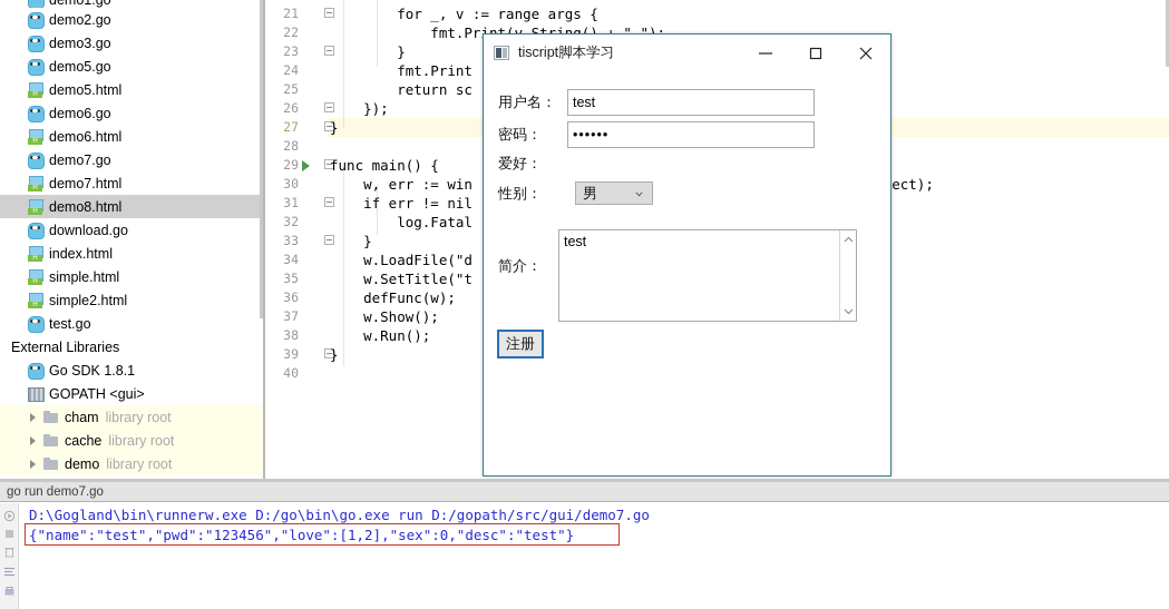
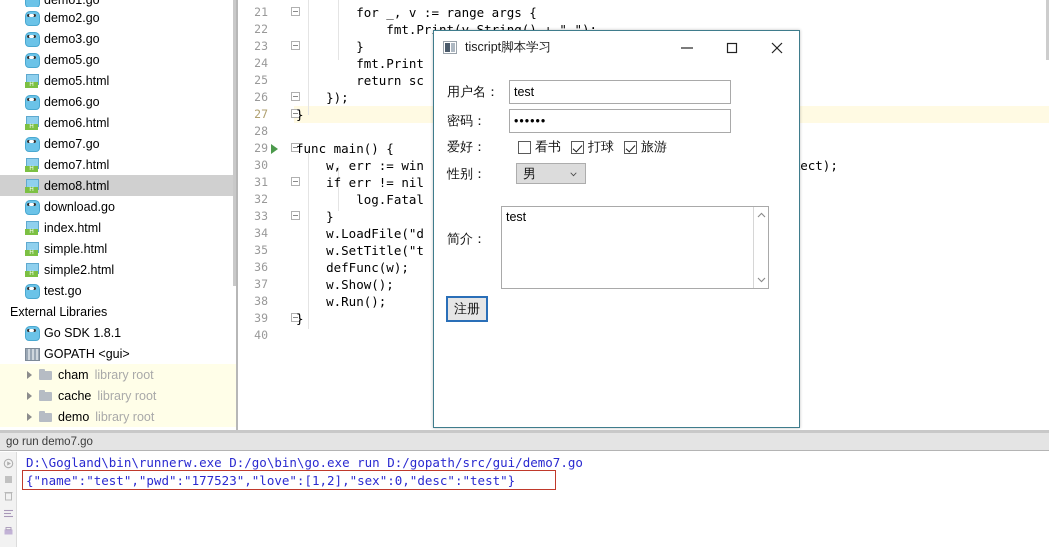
  demo1.go
  demo2.go
  demo3.go
  demo5.go
  demo5.html
  demo6.go
  demo6.html
  demo7.go
  demo7.html
  demo8.html
  download.go
  index.html
  simple.html
  simple2.html
  test.go
  External Libraries
  Go SDK 1.8.1
  GOPATH <gui>
  cham
  library root
  cache
  library root
  demo
  library root
  21
  22
  23
  24
  25
  26
  27
  28
  29
  30
  31
  32
  33
  34
  35
  36
  37
  38
  39
  40
  for _, v := range args {
  }
  fmt.Print
  return sc
  });
  }
  func main() {
  if err != nil
  log.Fatal
  }
  w.LoadFile("d
  w.SetTitle("t
  defFunc(w);
  w.Show();
  w.Run();
  }
  tiscript脚本学习
  用户名：
  test
  密码：
  ••••••
  爱好：
+ 看书
+ 打球
+ 旅游
  性别：
  男
  简介：
  test
  注册
  go run demo7.go
  D:\Gogland\bin\runnerw.exe D:/go\bin\go.exe run D:/gopath/src/gui/demo7.go
- {"name":"test","pwd":"123456","love":[1,2],"sex":0,"desc":"test"}
+ {"name":"test","pwd":"177523","love":[1,2],"sex":0,"desc":"test"}
